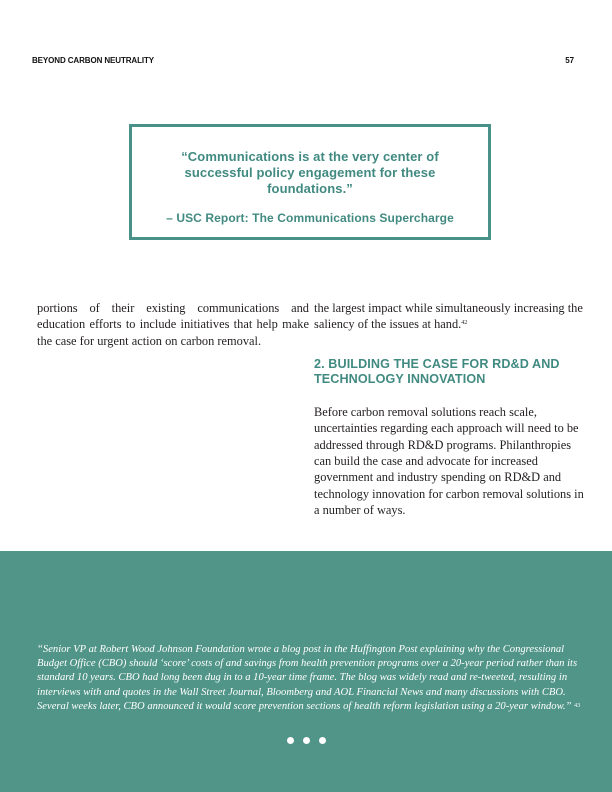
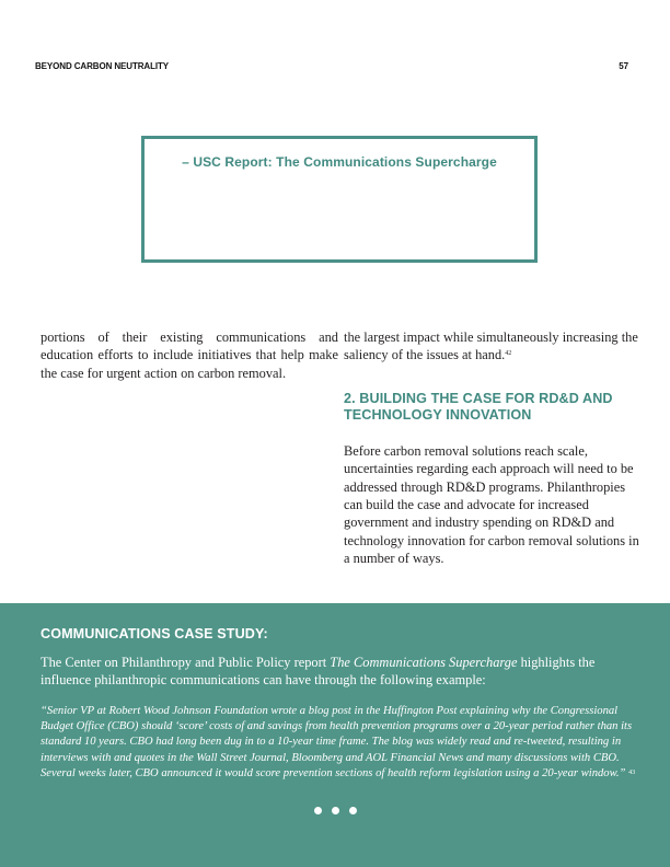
  BEYOND CARBON NEUTRALITY
  57
- “Communications is at the very center of successful policy engagement for these foundations.”
  – USC Report: The Communications Supercharge
  portions of their existing communications and education efforts to include initiatives that help make the case for urgent action on carbon removal.
  the largest impact while simultaneously increasing the saliency of the issues at hand.
  2. BUILDING THE CASE FOR RD&D AND TECHNOLOGY INNOVATION
  Before carbon removal solutions reach scale, uncertainties regarding each approach will need to be addressed through RD&D programs. Philanthropies can build the case and advocate for increased government and industry spending on RD&D and technology innovation for carbon removal solutions in a number of ways.
+ COMMUNICATIONS CASE STUDY:
+ The Center on Philanthropy and Public Policy report The Communications Supercharge highlights the influence philanthropic communications can have through the following example:
  “Senior VP at Robert Wood Johnson Foundation wrote a blog post in the Huffington Post explaining why the Congressional Budget Office (CBO) should ‘score’ costs of and savings from health prevention programs over a 20-year period rather than its standard 10 years. CBO had long been dug in to a 10-year time frame. The blog was widely read and re-tweeted, resulting in interviews with and quotes in the Wall Street Journal, Bloomberg and AOL Financial News and many discussions with CBO. Several weeks later, CBO announced it would score prevention sections of health reform legislation using a 20-year window.”
